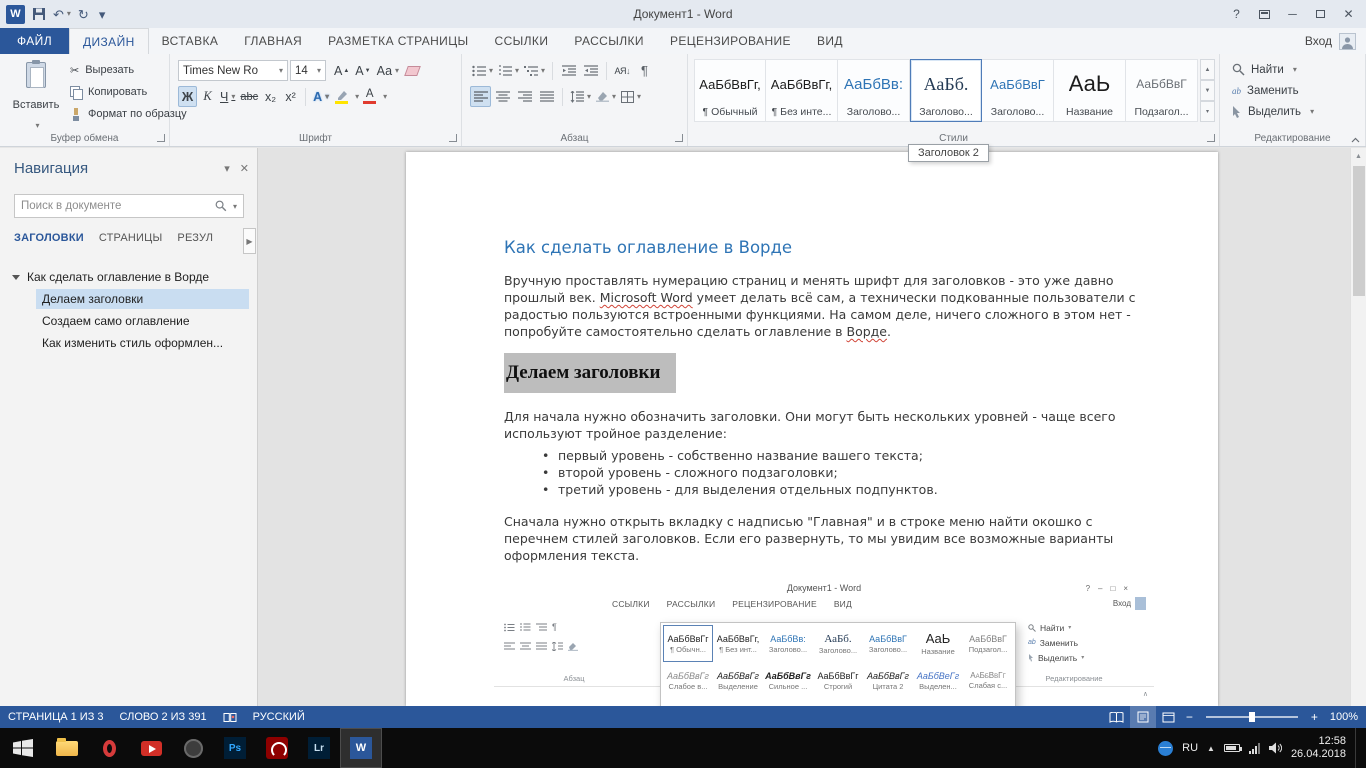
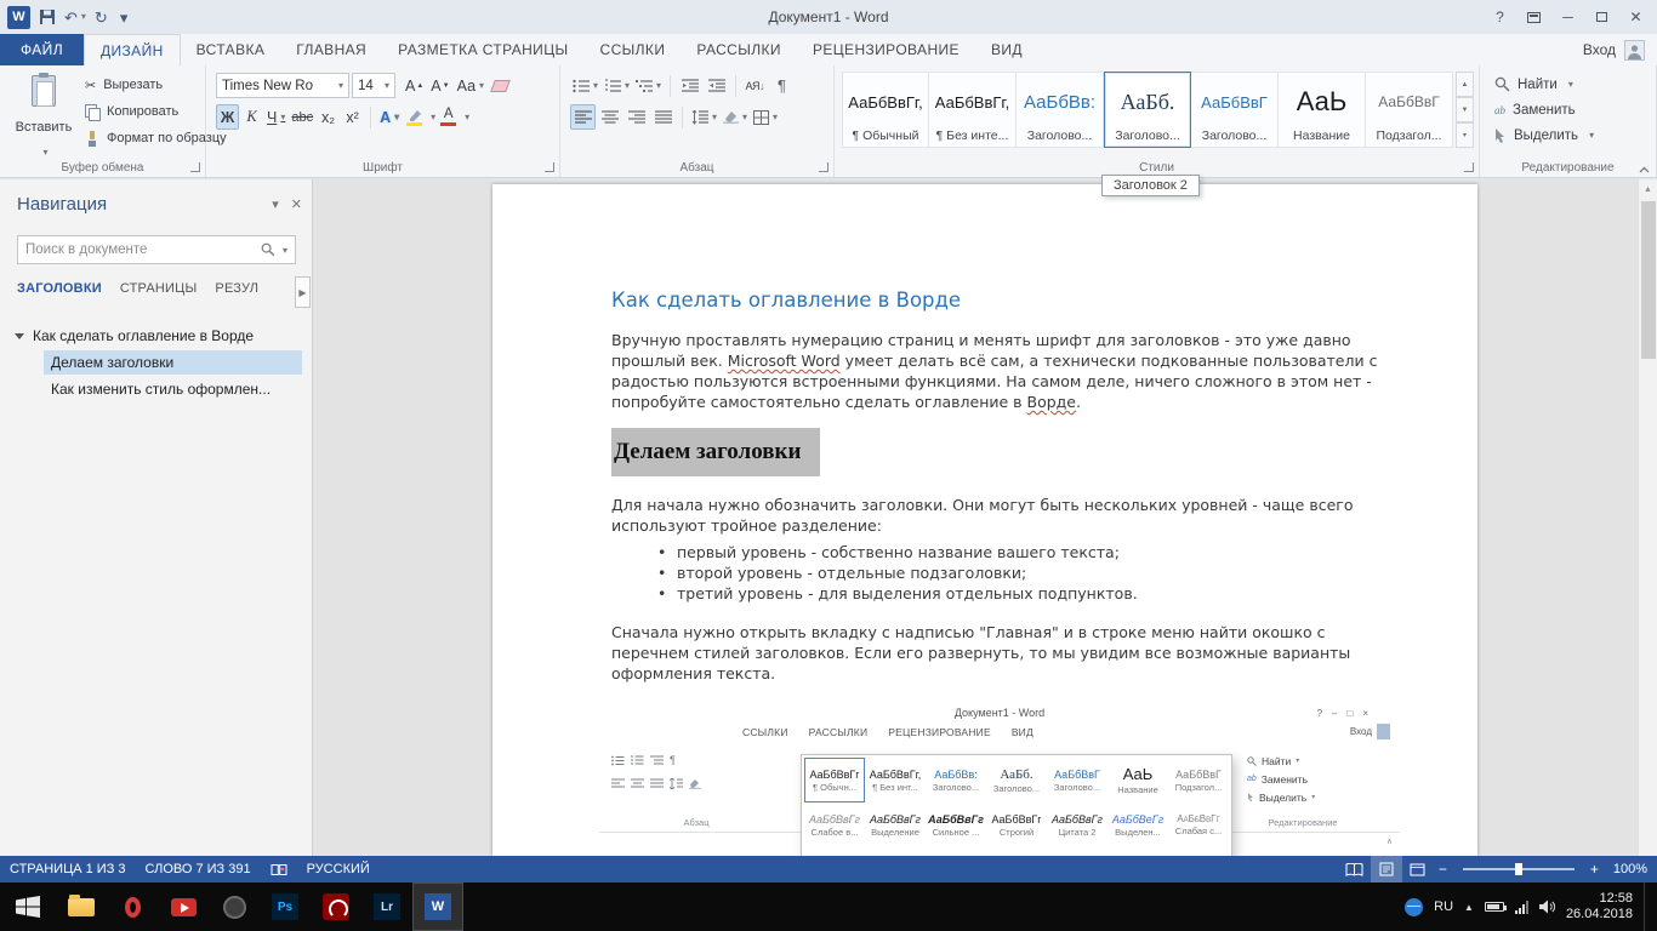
  W
  ↶
  ▾
  ↻
  ▾
  Документ1 - Word
  ?
  ─
  ✕
  ФАЙЛ
  ДИЗАЙН
  ВСТАВКА
  ГЛАВНАЯ
  РАЗМЕТКА СТРАНИЦЫ
  ССЫЛКИ
  РАССЫЛКИ
  РЕЦЕНЗИРОВАНИЕ
  ВИД
  Вход
  Вставить
  ▾
  ✂
  Вырезать
  Копировать
  Формат по образцу
  Буфер обмена
  Times New Ro
  ▾
  14
  ▾
  А
  А
  Аа
  ▾
  Ж
  К
  Ч
  ▾
  abc
  x₂
  x²
  А
  ▾
  ▾
  А
  ▾
  Шрифт
  ▾
  ▾
  ▾
  АЯ
  ↓
  ¶
  ▾
  ▾
  ▾
  Абзац
  АаБбВвГг,
  ¶ Обычный
  АаБбВвГг,
  ¶ Без инте...
  АаБбВв:
  Заголово...
  АаБб.
  Заголово...
  АаБбВвГ
  Заголово...
  АаЬ
  Название
  АаБбВвГ
  Подзагол...
  Стили
  Найти
  ▾
  ab
  Заменить
  Выделить
  ▾
  Редактирование
  Заголовок 2
  Навигация
  ▾
  ✕
  Поиск в документе
  ▾
  ЗАГОЛОВКИ
  СТРАНИЦЫ
  РЕЗУЛ
  ▶
  Как сделать оглавление в Ворде
  Делаем заголовки
- Создаем само оглавление
  Как изменить стиль оформлен...
  Как сделать оглавление в Ворде
  Вручную проставлять нумерацию страниц и менять шрифт для заголовков - это уже давно прошлый век. Microsoft Word умеет делать всё сам, а технически подкованные пользователи с радостью пользуются встроенными функциями. На самом деле, ничего сложного в этом нет - попробуйте самостоятельно сделать оглавление в Ворде.
  Делаем заголовки
  Для начала нужно обозначить заголовки. Они могут быть нескольких уровней - чаще всего используют тройное разделение:
  первый уровень - собственно название вашего текста;
- второй уровень - сложного подзаголовки;
+ второй уровень - отдельные подзаголовки;
  третий уровень - для выделения отдельных подпунктов.
  Сначала нужно открыть вкладку с надписью "Главная" и в строке меню найти окошко с перечнем стилей заголовков. Если его развернуть, то мы увидим все возможные варианты оформления текста.
  Документ1 - Word
  ?
  –
  □
  ×
  Вход
  ССЫЛКИ
  РАССЫЛКИ
  РЕЦЕНЗИРОВАНИЕ
  ВИД
  ¶
  Абзац
  АаБбВвГг
  ¶ Обычн...
  АаБбВвГг,
  ¶ Без инт...
  АаБбВв:
  Заголово...
  АаБб.
  Заголово...
  АаБбВвГ
  Заголово...
  АаЬ
  Название
  АаБбВвГ
  Подзагол...
  АаБбВвГг
  Слабое в...
  АаБбВвГг
  Выделение
  АаБбВвГг
  Сильное ...
  АаБбВвГг
  Строгий
  АаБбВвГг
  Цитата 2
  АаБбВеГг
  Выделен...
  АаБбВвГг
  Слабая с...
  Найти
  Заменить
  Выделить
  Редактирование
  СТРАНИЦА 1 ИЗ 3
- СЛОВО 2 ИЗ 391
+ СЛОВО 7 ИЗ 391
  РУССКИЙ
  −
  +
  100%
  Ps
  Lr
  W
  RU
  ▲
  12:58
  26.04.2018
